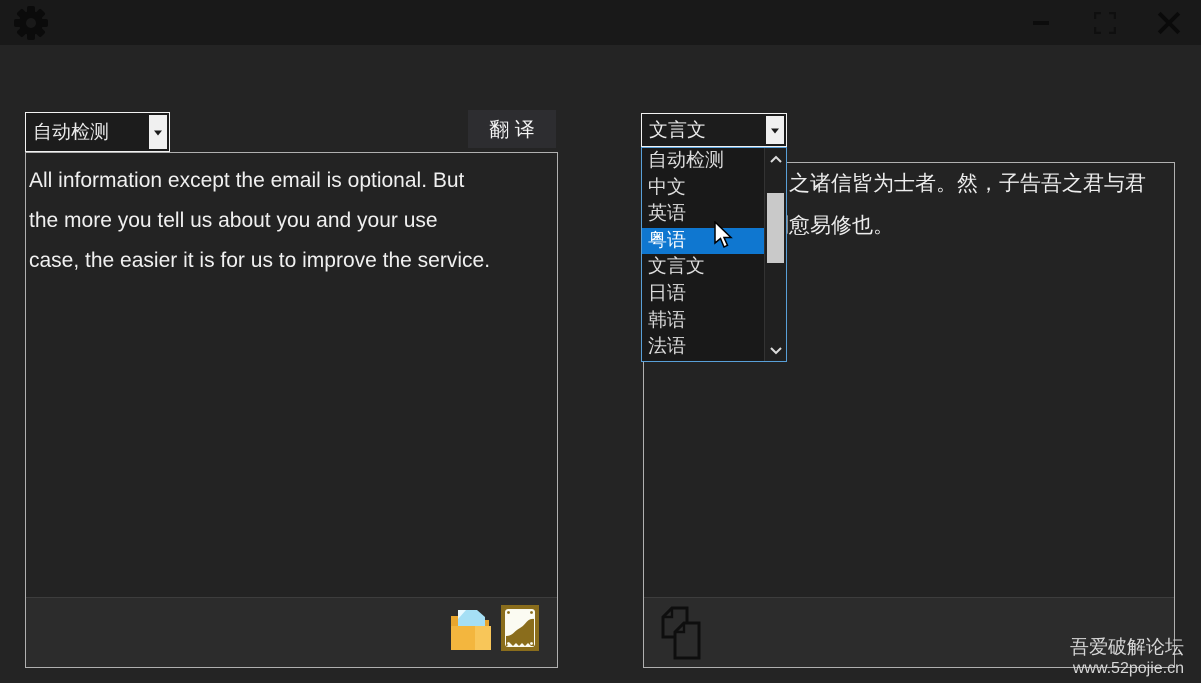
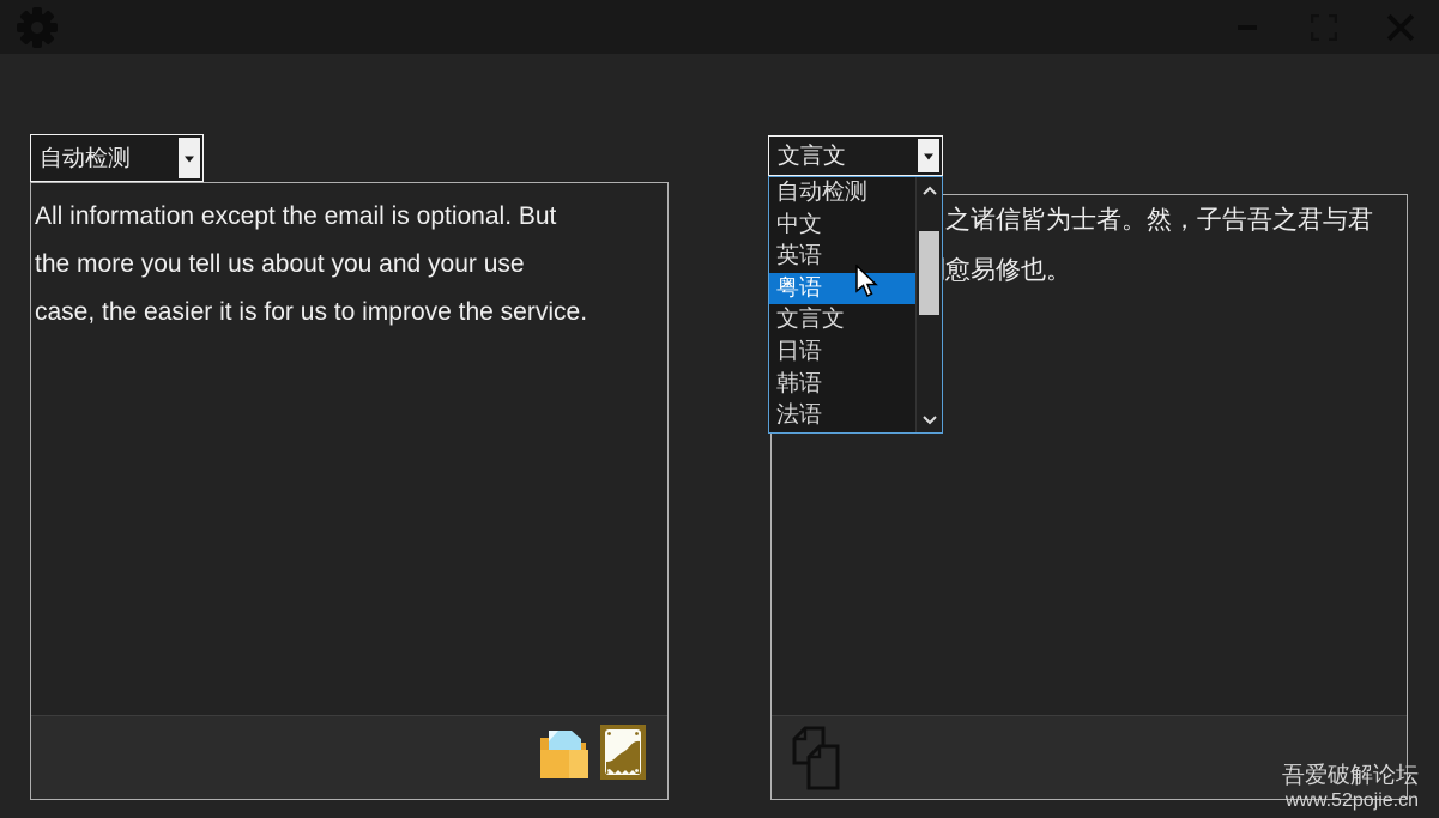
  自动检测
- 翻 译
  All information except the email is optional. But
  the more you tell us about you and your use
  case, the easier it is for us to improve the service.
  之诸信皆为士者。然，子告吾之君与君
  愈易修也。
  文言文
  自动检测
  中文
  英语
  粤语
  文言文
  日语
  韩语
  法语
  吾爱破解论坛
  www.52pojie.cn
